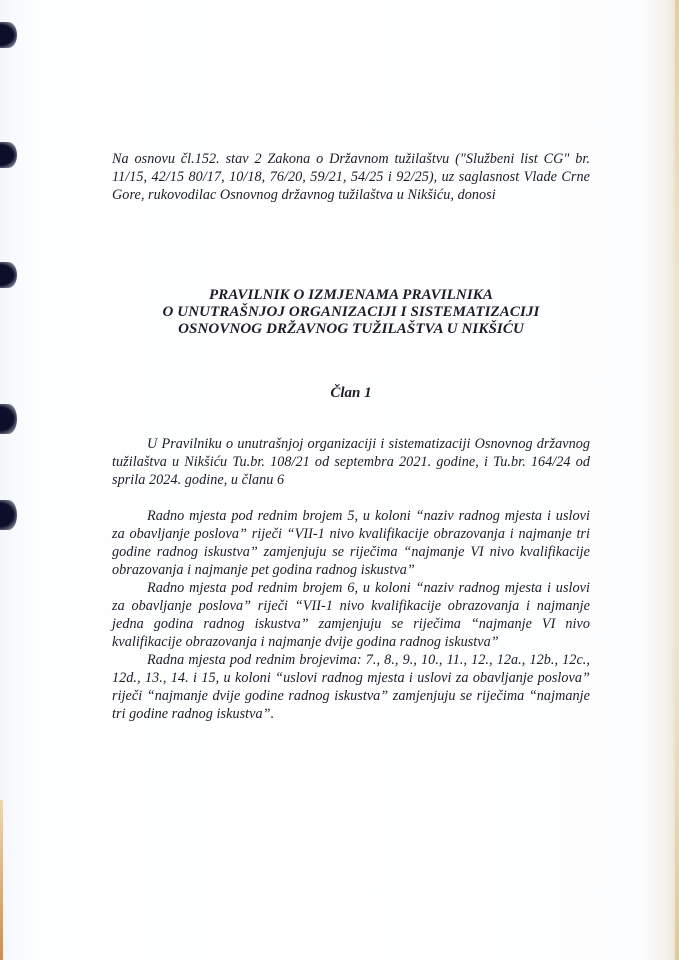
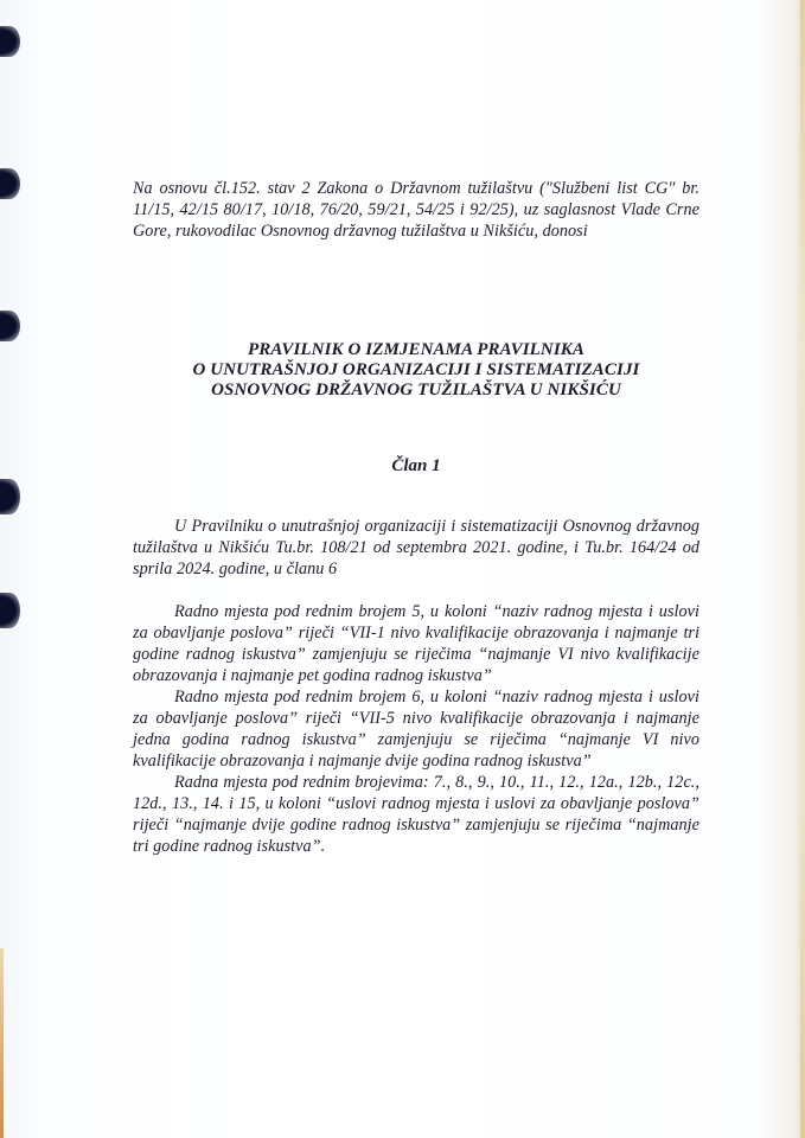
  Na osnovu čl.152. stav 2 Zakona o Državnom tužilaštvu ("Službeni list CG" br. 11/15, 42/15 80/17, 10/18, 76/20, 59/21, 54/25 i 92/25), uz saglasnost Vlade Crne Gore, rukovodilac Osnovnog državnog tužilaštva u Nikšiću, donosi
  PRAVILNIK O IZMJENAMA PRAVILNIKA
  O UNUTRAŠNJOJ ORGANIZACIJI I SISTEMATIZACIJI
  OSNOVNOG DRŽAVNOG TUŽILAŠTVA U NIKŠIĆU
  Član 1
  U Pravilniku o unutrašnjoj organizaciji i sistematizaciji Osnovnog državnog tužilaštva u Nikšiću Tu.br. 108/21 od septembra 2021. godine, i Tu.br. 164/24 od sprila 2024. godine, u članu 6
  Radno mjesta pod rednim brojem 5, u koloni “naziv radnog mjesta i uslovi za obavljanje poslova” riječi “VII-1 nivo kvalifikacije obrazovanja i najmanje tri godine radnog iskustva” zamjenjuju se riječima “najmanje VI nivo kvalifikacije obrazovanja i najmanje pet godina radnog iskustva”
- Radno mjesta pod rednim brojem 6, u koloni “naziv radnog mjesta i uslovi za obavljanje poslova” riječi “VII-1 nivo kvalifikacije obrazovanja i najmanje jedna godina radnog iskustva” zamjenjuju se riječima “najmanje VI nivo kvalifikacije obrazovanja i najmanje dvije godina radnog iskustva”
+ Radno mjesta pod rednim brojem 6, u koloni “naziv radnog mjesta i uslovi za obavljanje poslova” riječi “VII-5 nivo kvalifikacije obrazovanja i najmanje jedna godina radnog iskustva” zamjenjuju se riječima “najmanje VI nivo kvalifikacije obrazovanja i najmanje dvije godina radnog iskustva”
  Radna mjesta pod rednim brojevima: 7., 8., 9., 10., 11., 12., 12a., 12b., 12c., 12d., 13., 14. i 15, u koloni “uslovi radnog mjesta i uslovi za obavljanje poslova” riječi “najmanje dvije godine radnog iskustva” zamjenjuju se riječima “najmanje tri godine radnog iskustva”.
